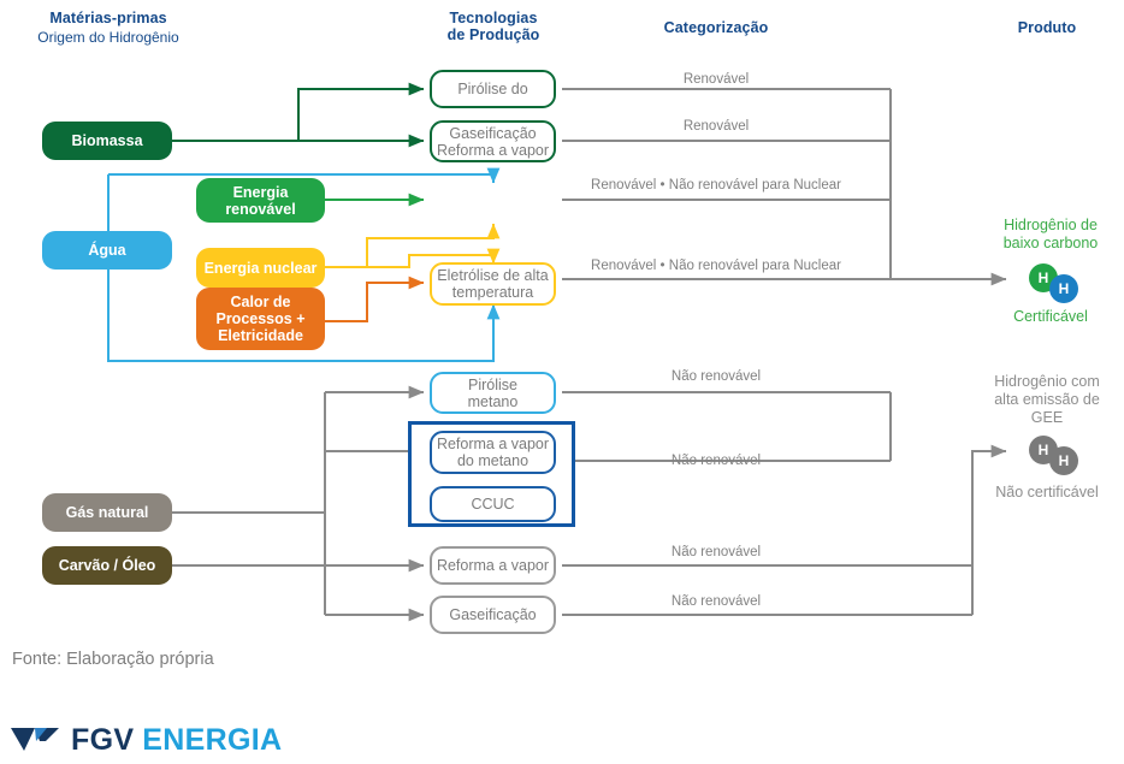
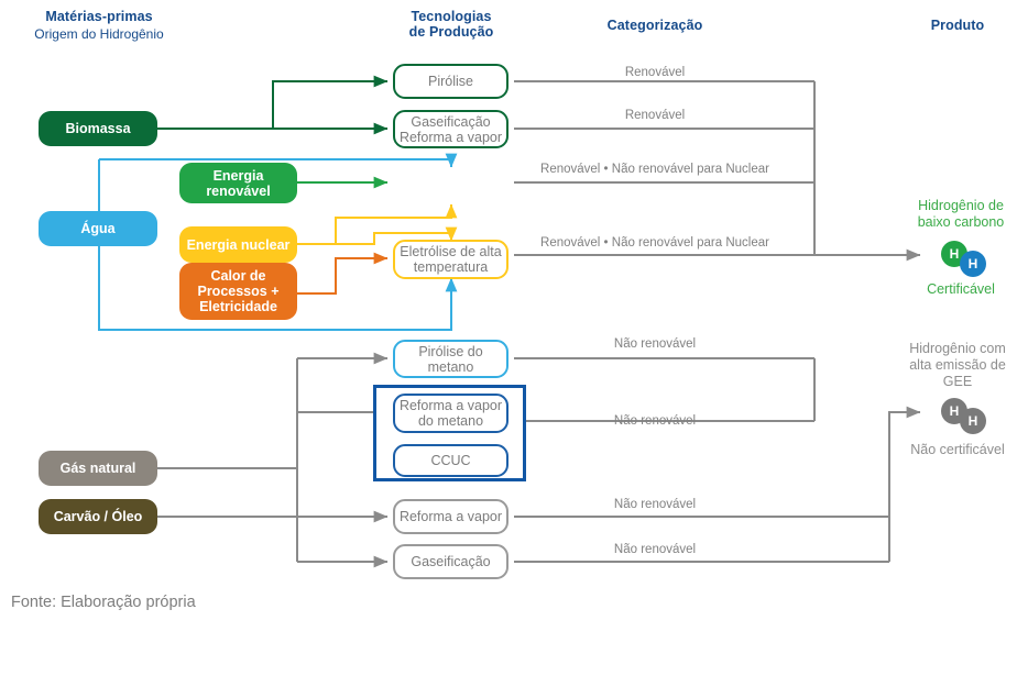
  Matérias-primas
  Origem do Hidrogênio
  Tecnologias
  de Produção
  Categorização
  Produto
  Biomassa
  Água
  Gás natural
  Carvão / Óleo
  Energia
  renovável
  Energia nuclear
  Calor de
  Processos +
  Eletricidade
- Pirólise do
+ Pirólise
  Gaseificação
  Reforma a vapor
  Eletrólise de alta
  temperatura
- Pirólise
+ Pirólise do
  metano
  Reforma a vapor
  do metano
  CCUC
  Reforma a vapor
  Gaseificação
  Renovável
  Renovável
  Renovável • Não renovável para Nuclear
  Renovável • Não renovável para Nuclear
  Não renovável
  Não renovável
  Não renovável
  Não renovável
  Hidrogênio de
  baixo carbono
  H
  H
  Certificável
  Hidrogênio com
  alta emissão de
  GEE
  H
  H
  Não certificável
  Fonte: Elaboração própria
- FGV ENERGIA
